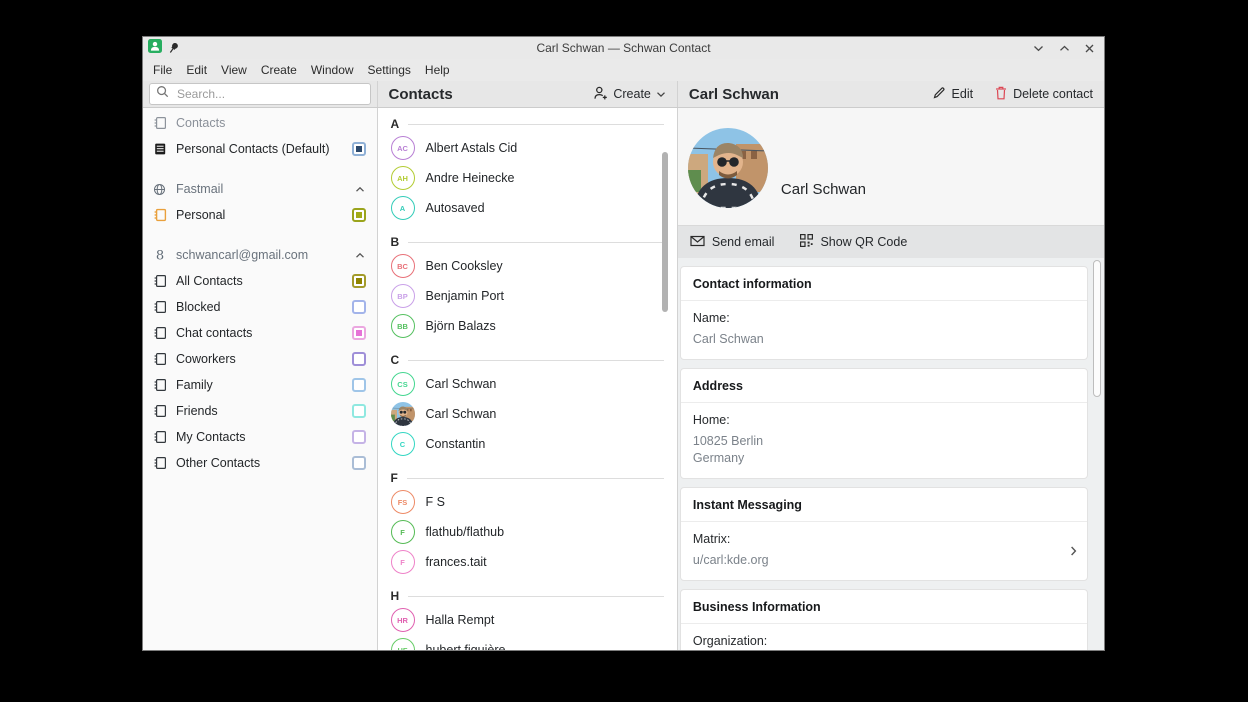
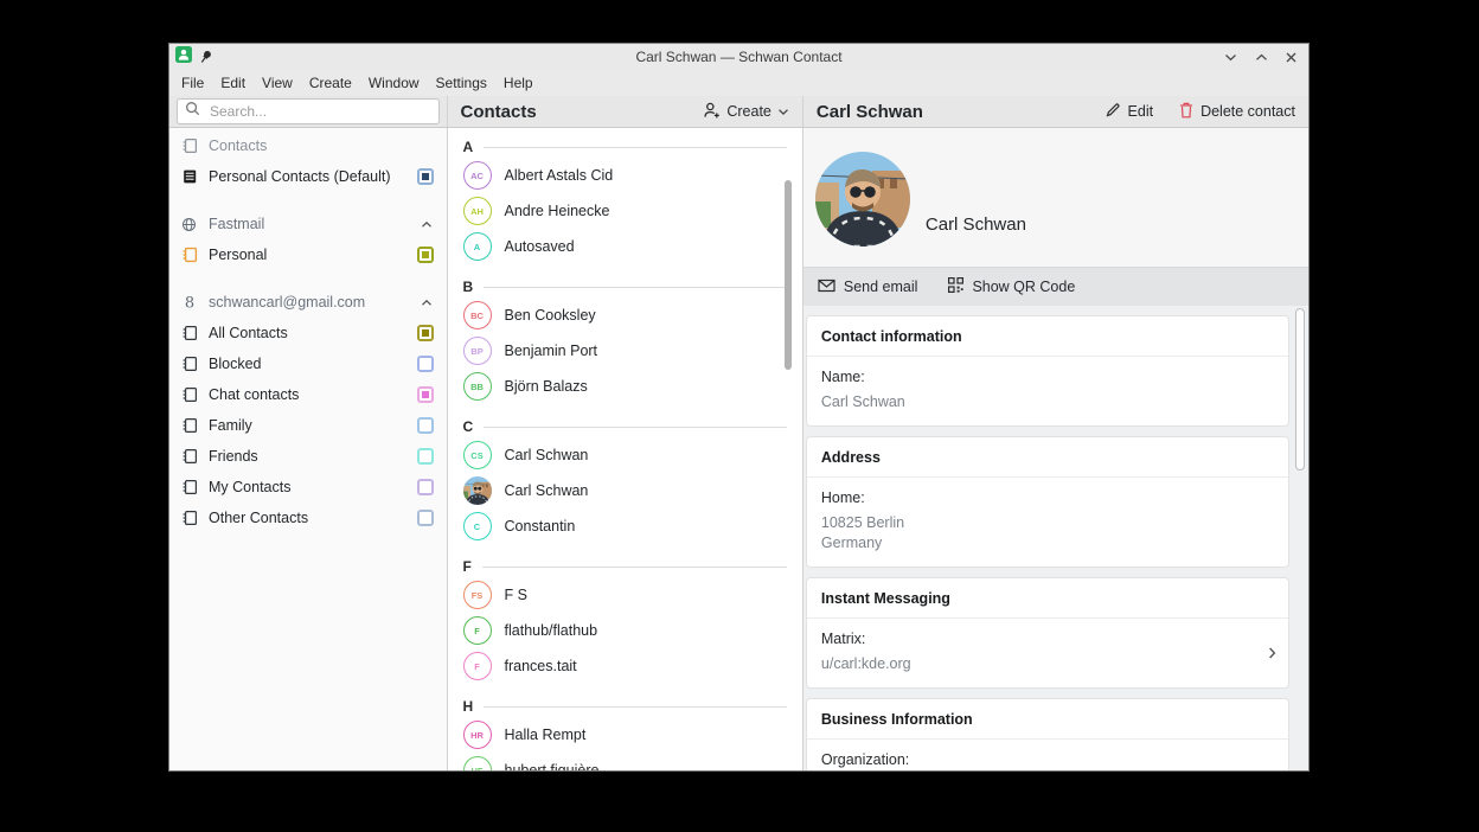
  Carl Schwan — Schwan Contact
  File
  Edit
  View
  Create
  Window
  Settings
  Help
  Search...
  Contacts
  Create
  Carl Schwan
  Edit
  Delete contact
  Contacts
  Personal Contacts (Default)
  Fastmail
  Personal
  8
  schwancarl@gmail.com
  All Contacts
  Blocked
  Chat contacts
- Coworkers
  Family
  Friends
  My Contacts
  Other Contacts
  A
  AC
  Albert Astals Cid
  AH
  Andre Heinecke
  A
  Autosaved
  B
  BC
  Ben Cooksley
  BP
  Benjamin Port
  BB
  Björn Balazs
  C
  CS
  Carl Schwan
  Carl Schwan
  C
  Constantin
  F
  FS
  F S
  F
  flathub/flathub
  F
  frances.tait
  H
  HR
  Halla Rempt
  Carl Schwan
  Send email
  Show QR Code
  Contact information
  Name:
  Carl Schwan
  Address
  Home:
  10825 Berlin
  Germany
  Instant Messaging
  Matrix:
  u/carl:kde.org
  Business Information
  Organization:
